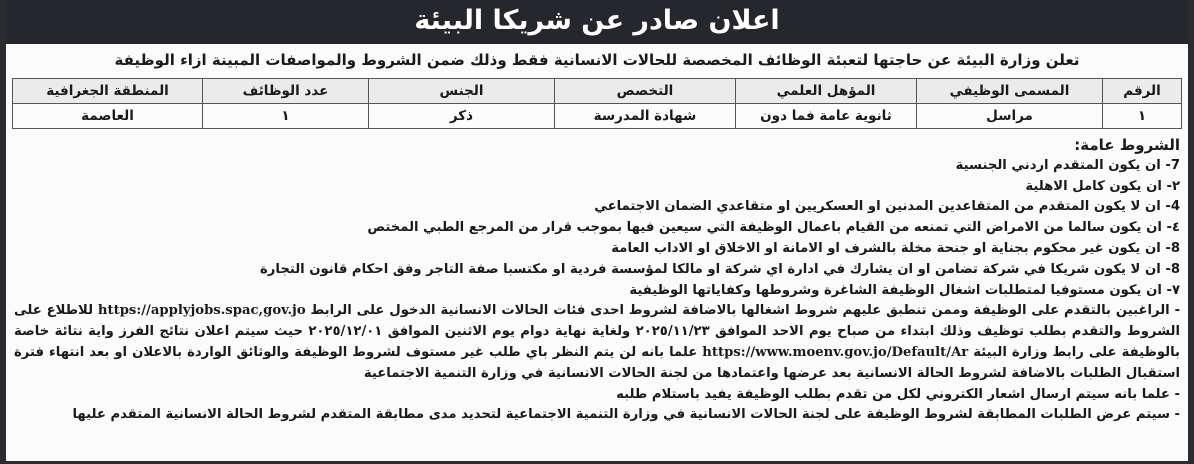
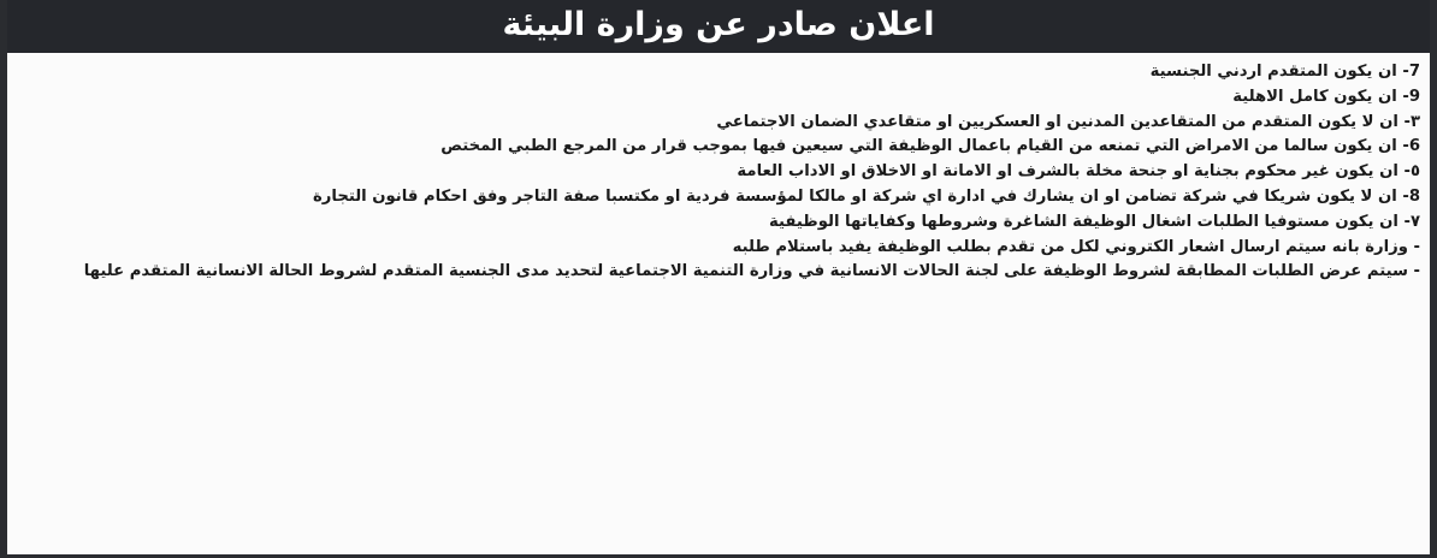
- اعلان صادر عن شريكا البيئة
+ اعلان صادر عن وزارة البيئة
- تعلن وزارة البيئة عن حاجتها لتعبئة الوظائف المخصصة للحالات الانسانية فقط وذلك ضمن الشروط والمواصفات المبينة ازاء الوظيفة
- الرقم	المسمى الوظيفي	المؤهل العلمي	التخصص	الجنس	عدد الوظائف	المنطقة الجغرافية
- ١	مراسل	ثانوية عامة فما دون	شهادة المدرسة	ذكر	١	العاصمة
- الشروط عامة:
  7- ان يكون المتقدم اردني الجنسية
- ٢- ان يكون كامل الاهلية
+ 9- ان يكون كامل الاهلية
- 4- ان لا يكون المتقدم من المتقاعدين المدنين او العسكريين او متقاعدي الضمان الاجتماعي
+ ٣- ان لا يكون المتقدم من المتقاعدين المدنين او العسكريين او متقاعدي الضمان الاجتماعي
- ٤- ان يكون سالما من الامراض التي تمنعه من القيام باعمال الوظيفة التي سيعين فيها بموجب قرار من المرجع الطبي المختص
+ 6- ان يكون سالما من الامراض التي تمنعه من القيام باعمال الوظيفة التي سيعين فيها بموجب قرار من المرجع الطبي المختص
- 8- ان يكون غير محكوم بجناية او جنحة مخلة بالشرف او الامانة او الاخلاق او الاداب العامة
+ ٥- ان يكون غير محكوم بجناية او جنحة مخلة بالشرف او الامانة او الاخلاق او الاداب العامة
  8- ان لا يكون شريكا في شركة تضامن او ان يشارك في ادارة اي شركة او مالكا لمؤسسة فردية او مكتسبا صفة التاجر وفق احكام قانون التجارة
- ٧- ان يكون مستوفيا لمتطلبات اشغال الوظيفة الشاغرة وشروطها وكفاياتها الوظيفية
+ ٧- ان يكون مستوفيا الطلبات اشغال الوظيفة الشاغرة وشروطها وكفاياتها الوظيفية
- - الراغبين بالتقدم على الوظيفة وممن تنطبق عليهم شروط اشغالها بالاضافة لشروط احدى فئات الحالات الانسانية الدخول على الرابط https://applyjobs.spac,gov.jo للاطلاع على الشروط والتقدم بطلب توظيف وذلك ابتداء من صباح يوم الاحد الموافق ٢٠٢٥/١١/٢٣ ولغاية نهاية دوام يوم الاثنين الموافق ٢٠٢٥/١٢/٠١ حيث سيتم اعلان نتائج الفرز واية نتائة خاصة بالوظيفة على رابط وزارة البيئة https://www.moenv.gov.jo/Default/Ar علما بانه لن يتم النظر باي طلب غير مستوف لشروط الوظيفة والوثائق الواردة بالاعلان او بعد انتهاء فترة استقبال الطلبات بالاضافة لشروط الحالة الانسانية بعد عرضها واعتمادها من لجنة الحالات الانسانية في وزارة التنمية الاجتماعية
- - علما بانه سيتم ارسال اشعار الكتروني لكل من تقدم بطلب الوظيفة يفيد باستلام طلبه
+ - وزارة بانه سيتم ارسال اشعار الكتروني لكل من تقدم بطلب الوظيفة يفيد باستلام طلبه
- - سيتم عرض الطلبات المطابقة لشروط الوظيفة على لجنة الحالات الانسانية في وزارة التنمية الاجتماعية لتحديد مدى مطابقة المتقدم لشروط الحالة الانسانية المتقدم عليها
+ - سيتم عرض الطلبات المطابقة لشروط الوظيفة على لجنة الحالات الانسانية في وزارة التنمية الاجتماعية لتحديد مدى الجنسية المتقدم لشروط الحالة الانسانية المتقدم عليها
